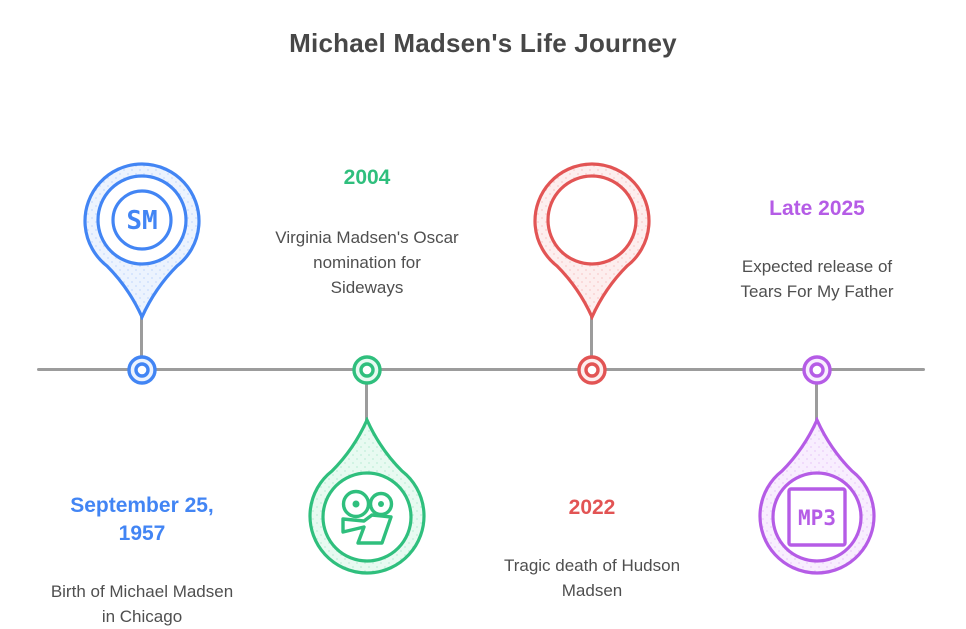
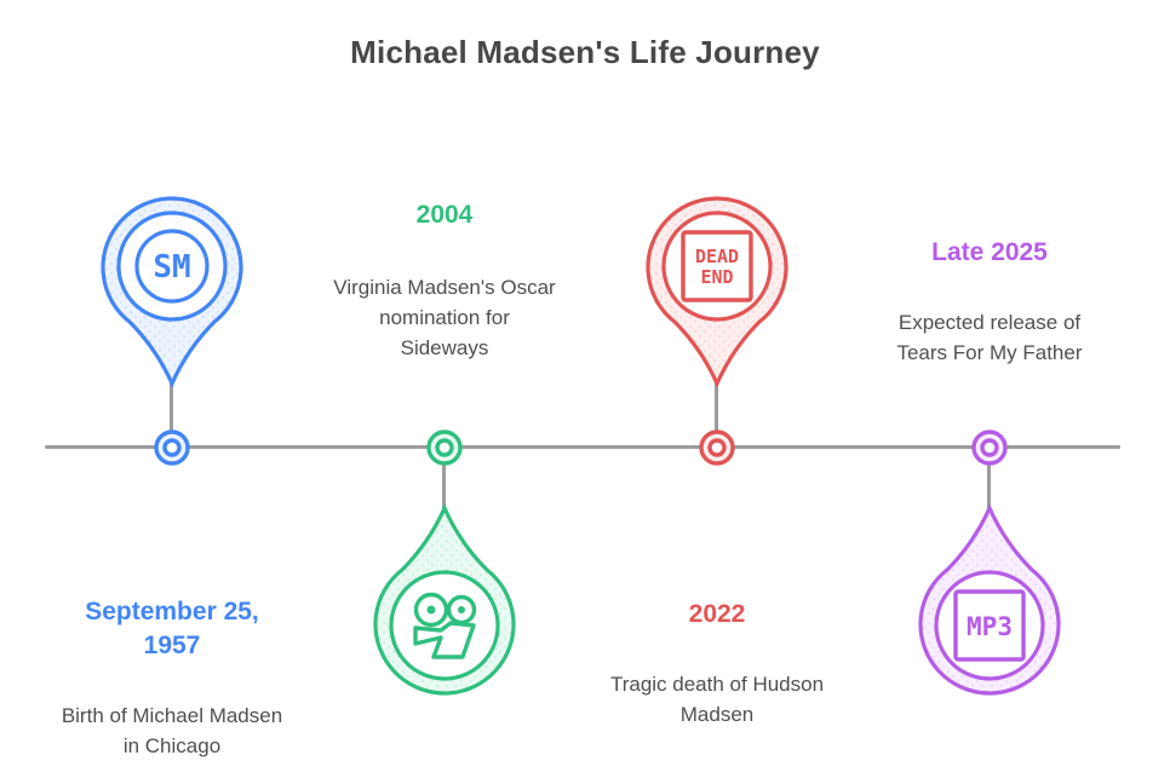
  Michael Madsen's Life Journey
  SM
  September 25,
  1957
  Birth of Michael Madsen
  in Chicago
  2004
  Virginia Madsen's Oscar
  nomination for
  Sideways
+ DEAD
+ END
  2022
  Tragic death of Hudson
  Madsen
  Late 2025
  Expected release of
  Tears For My Father
  MP3
